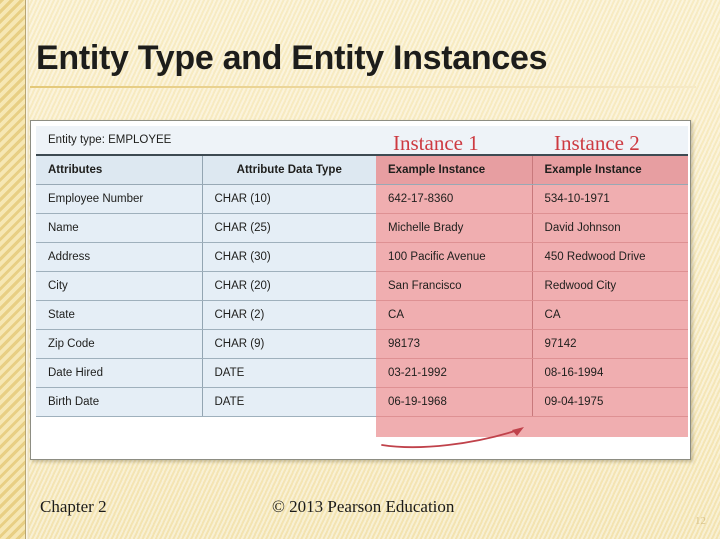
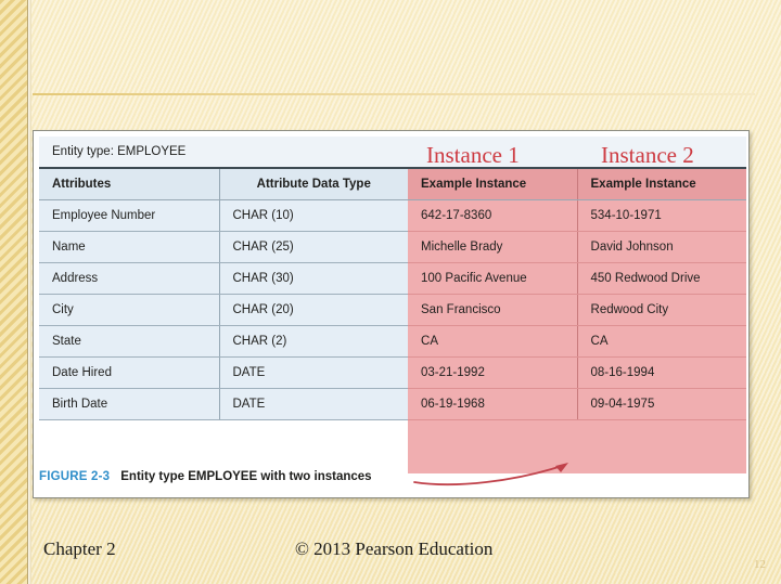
- Entity Type and Entity Instances
  Entity type: EMPLOYEE
  Attributes	Attribute Data Type	Example Instance	Example Instance
  Employee Number	CHAR (10)	642-17-8360	534-10-1971
  Name	CHAR (25)	Michelle Brady	David Johnson
  Address	CHAR (30)	100 Pacific Avenue	450 Redwood Drive
  City	CHAR (20)	San Francisco	Redwood City
  State	CHAR (2)	CA	CA
- Zip Code	CHAR (9)	98173	97142
  Date Hired	DATE	03-21-1992	08-16-1994
  Birth Date	DATE	06-19-1968	09-04-1975
  Instance 1
  Instance 2
+ FIGURE 2-3 Entity type EMPLOYEE with two instances
  Chapter 2
  © 2013 Pearson Education
  12
